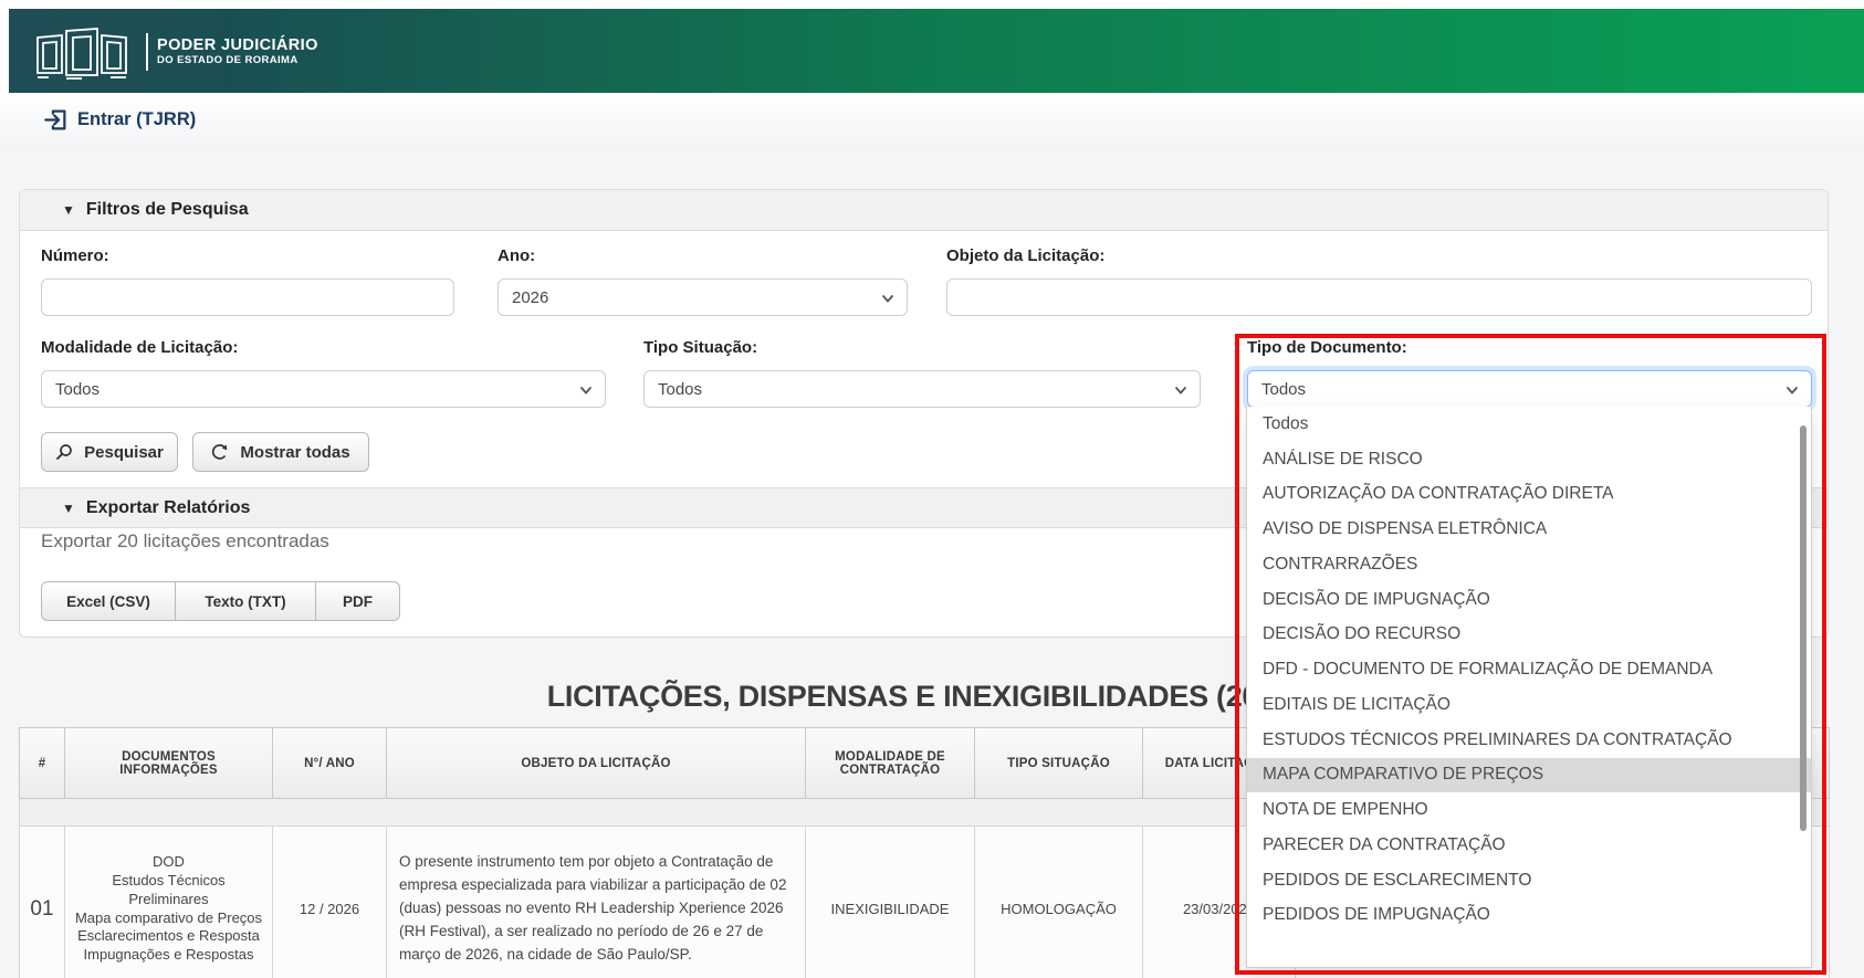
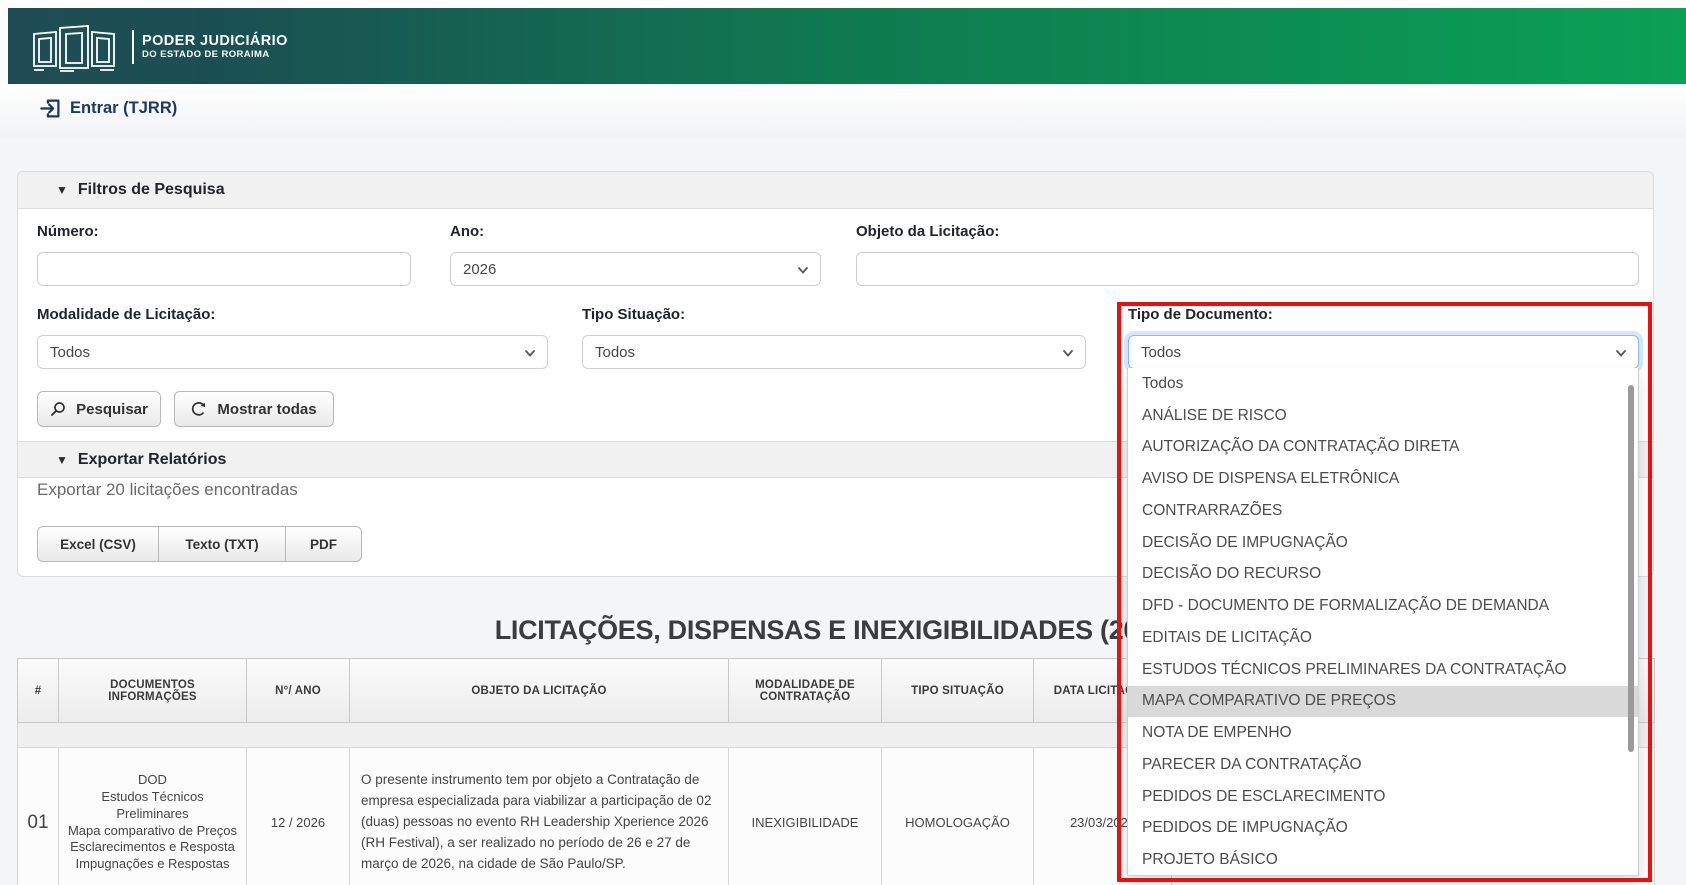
  PODER JUDICIÁRIO
  DO ESTADO DE RORAIMA
  Entrar (TJRR)
  LICITAÇÕES, DISPENSAS E INEXIGIBILIDADES (2
  #
  DOCUMENTOS INFORMAÇÕES
  N°/ ANO
  OBJETO DA LICITAÇÃO
  MODALIDADE DE CONTRATAÇÃO
  TIPO SITUAÇÃO
  DATA LICITA
  01
  DOD
  Estudos Técnicos Preliminares
  Mapa comparativo de Preços
  Esclarecimentos e Resposta
  Impugnações e Respostas
  12 / 2026
  O presente instrumento tem por objeto a Contratação de empresa especializada para viabilizar a participação de 02 (duas) pessoas no evento RH Leadership Xperience 2026 (RH Festival), a ser realizado no período de 26 e 27 de março de 2026, na cidade de São Paulo/SP.
  INEXIGIBILIDADE
  HOMOLOGAÇÃO
  23/03/202
  ▼
  Filtros de Pesquisa
  Número:
  Ano:
  Objeto da Licitação:
  2026
  Modalidade de Licitação:
  Tipo Situação:
  Tipo de Documento:
  Todos
  Todos
  Todos
  Pesquisar
  Mostrar todas
  ▼
  Exportar Relatórios
  Exportar 20 licitações encontradas
  Excel (CSV)
  Texto (TXT)
  PDF
  Todos
  ANÁLISE DE RISCO
  AUTORIZAÇÃO DA CONTRATAÇÃO DIRETA
  AVISO DE DISPENSA ELETRÔNICA
  CONTRARRAZÕES
  DECISÃO DE IMPUGNAÇÃO
  DECISÃO DO RECURSO
  DFD - DOCUMENTO DE FORMALIZAÇÃO DE DEMANDA
  EDITAIS DE LICITAÇÃO
  ESTUDOS TÉCNICOS PRELIMINARES DA CONTRATAÇÃO
  MAPA COMPARATIVO DE PREÇOS
  NOTA DE EMPENHO
  PARECER DA CONTRATAÇÃO
  PEDIDOS DE ESCLARECIMENTO
  PEDIDOS DE IMPUGNAÇÃO
+ PROJETO BÁSICO
